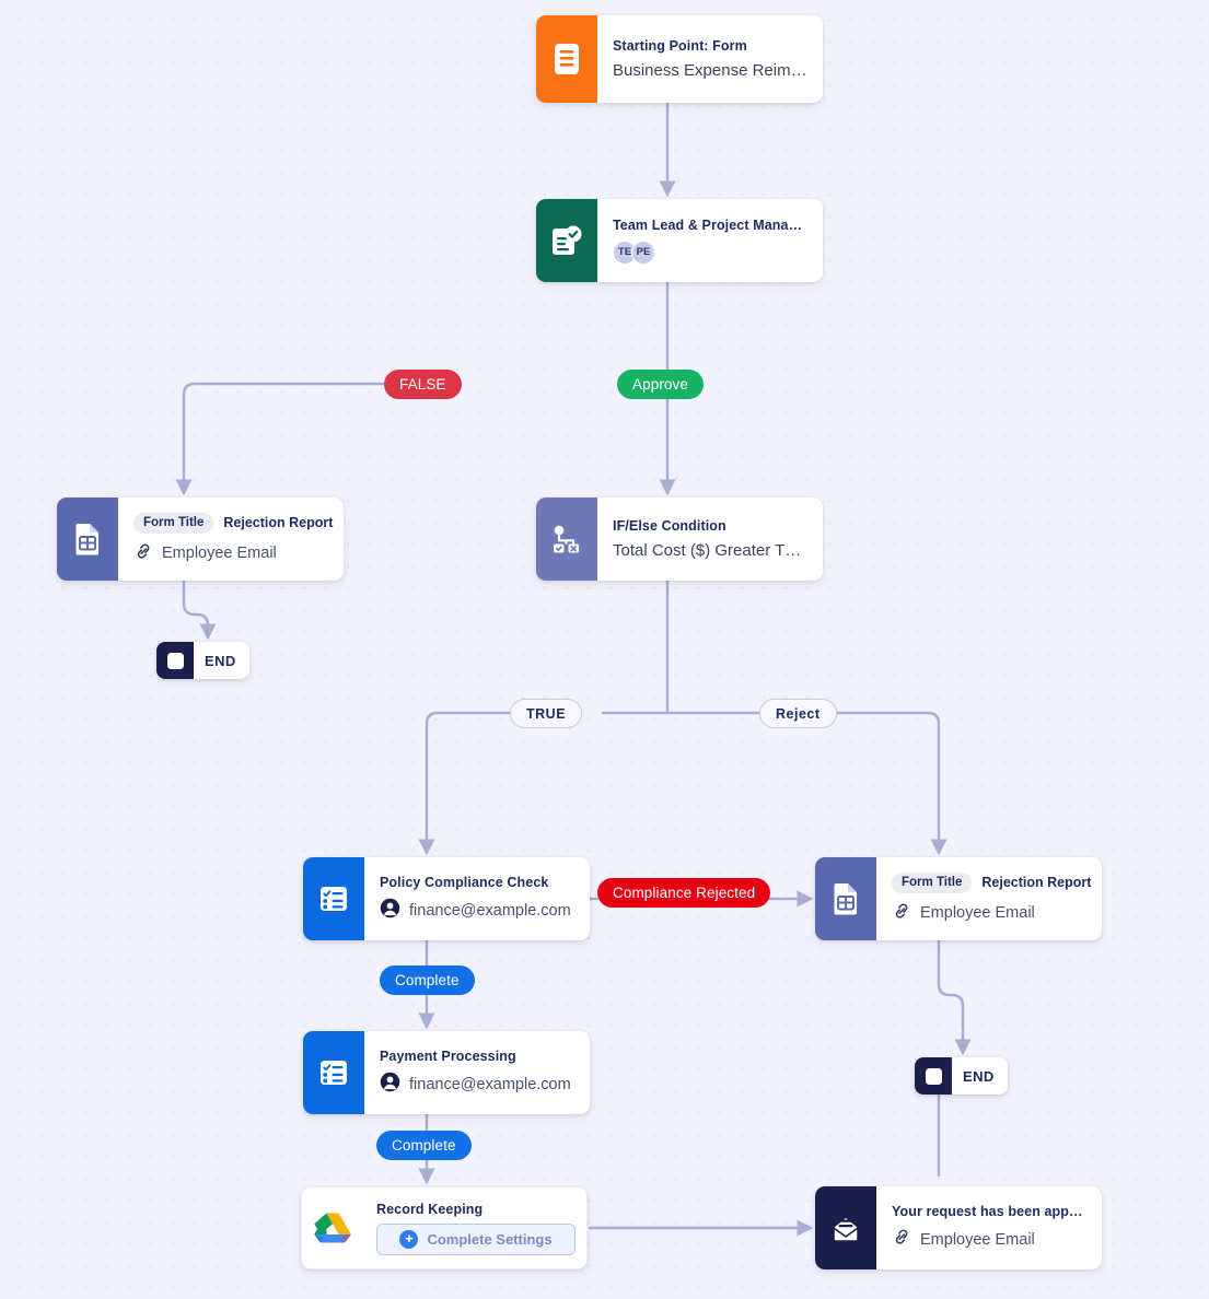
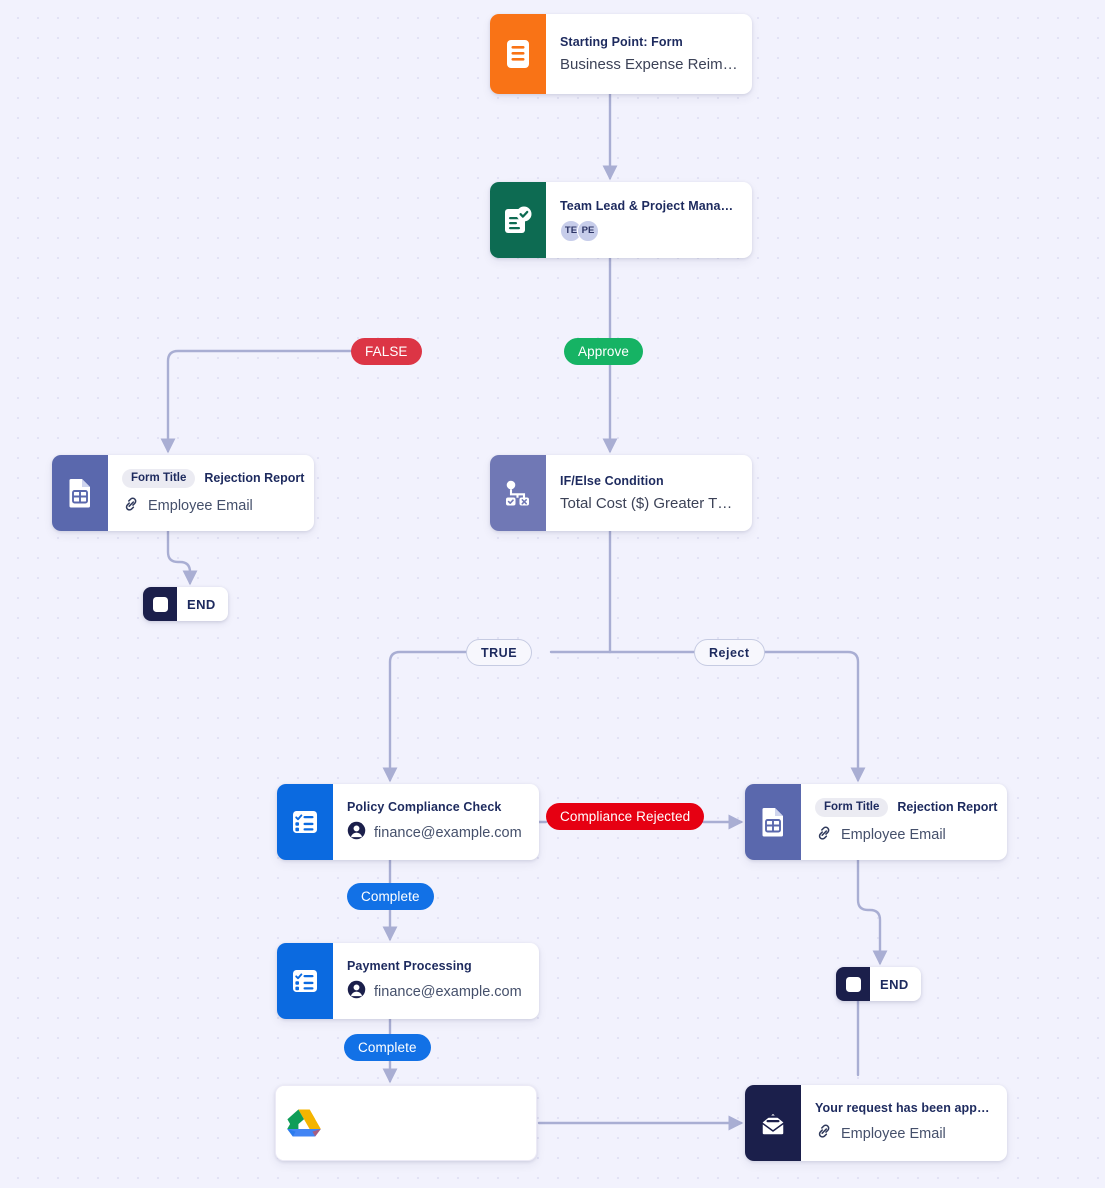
  Starting Point: Form
  Business Expense Reimbu
  Team Lead & Project Manage.
  TE
  PE
  Form Title
  Rejection Report
  Employee Email
  IF/Else Condition
  Total Cost ($) Greater Than
  Policy Compliance Check
  finance@example.com
  Form Title
  Rejection Report
  Employee Email
  Payment Processing
  finance@example.com
- Record Keeping
- +
- Complete Settings
  Your request has been appro.
  Employee Email
  END
  END
  FALSE
  Approve
  TRUE
  Reject
  Compliance Rejected
  Complete
  Complete
